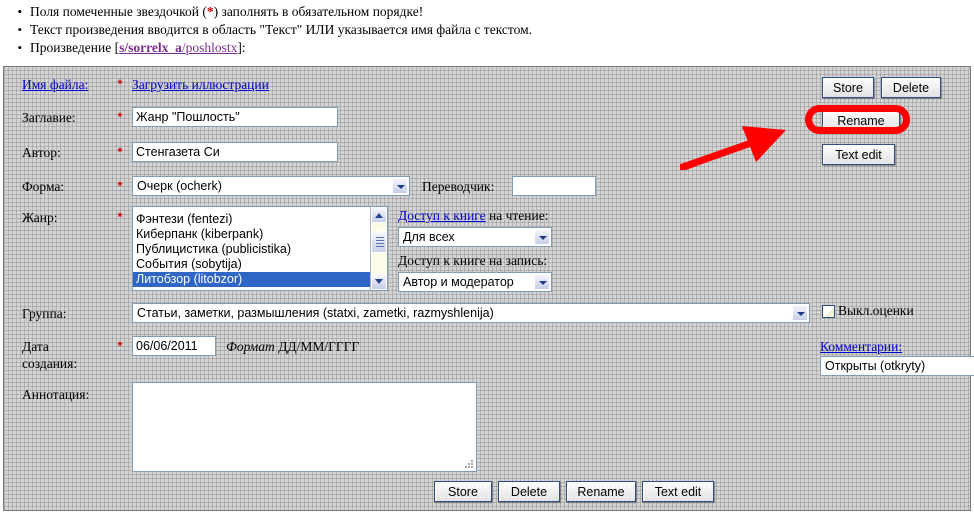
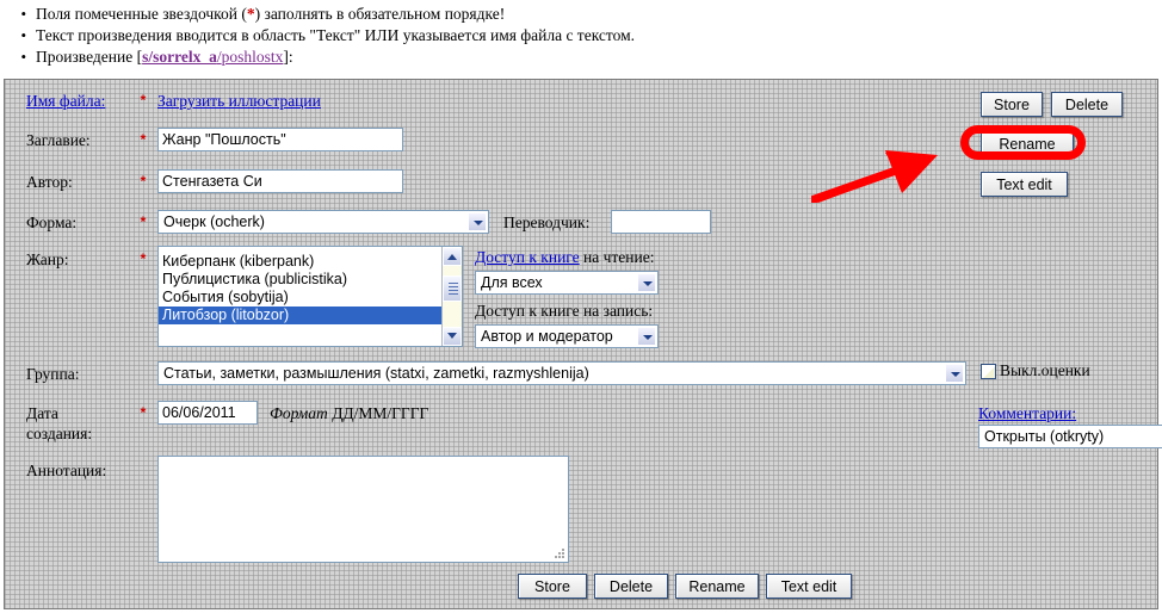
  •
  Поля помеченные звездочкой (*) заполнять в обязательном порядке!
  •
  Текст произведения вводится в область "Текст" ИЛИ указывается имя файла с текстом.
  •
  Произведение [s/sorrelx_a/poshlostx]:
  Имя файла:
  *
  Загрузить иллюстрации
  Заглавие:
  *
  Жанр "Пошлость"
  Автор:
  *
  Стенгазета Си
  Форма:
  *
  Очерк (ocherk)
  Переводчик:
  Жанр:
  *
- Фэнтези (fentezi)
  Киберпанк (kiberpank)
  Публицистика (publicistika)
  События (sobytija)
  Литобзор (litobzor)
  Доступ к книге на чтение:
  Для всех
  Доступ к книге на запись:
  Автор и модератор
  Группа:
  Статьи, заметки, размышления (statxi, zametki, razmyshlenija)
  Выкл.оценки
  Дата
  создания:
  *
  06/06/2011
  Формат ДД/ММ/ГГГГ
  Комментарии:
  Открыты (otkryty)
  Аннотация:
  Store
  Delete
  Rename
  Text edit
  Store
  Delete
  Rename
  Text edit
